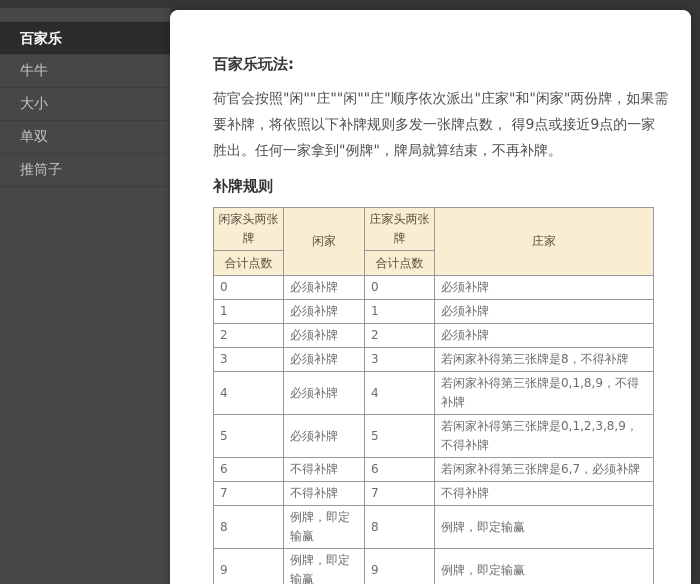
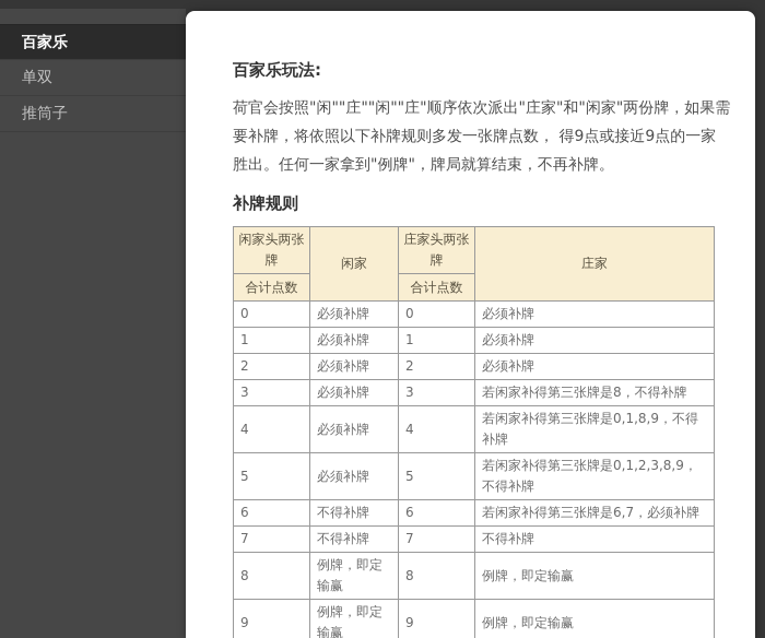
  百家乐
- 牛牛
- 大小
  单双
  推筒子
  百家乐玩法:
  荷官会按照"闲""庄""闲""庄"顺序依次派出"庄家"和"闲家"两份牌，如果需要补牌，将依照以下补牌规则多发一张牌点数， 得9点或接近9点的一家胜出。任何一家拿到"例牌"，牌局就算结束，不再补牌。
  补牌规则
  闲家头两张牌	闲家	庄家头两张牌	庄家
  合计点数	合计点数
  0	必须补牌	0	必须补牌
  1	必须补牌	1	必须补牌
  2	必须补牌	2	必须补牌
  3	必须补牌	3	若闲家补得第三张牌是8，不得补牌
  4	必须补牌	4	若闲家补得第三张牌是0,1,8,9，不得补牌
  5	必须补牌	5	若闲家补得第三张牌是0,1,2,3,8,9，不得补牌
  6	不得补牌	6	若闲家补得第三张牌是6,7，必须补牌
  7	不得补牌	7	不得补牌
  8	例牌，即定输赢	8	例牌，即定输赢
  9	例牌，即定输赢	9	例牌，即定输赢
